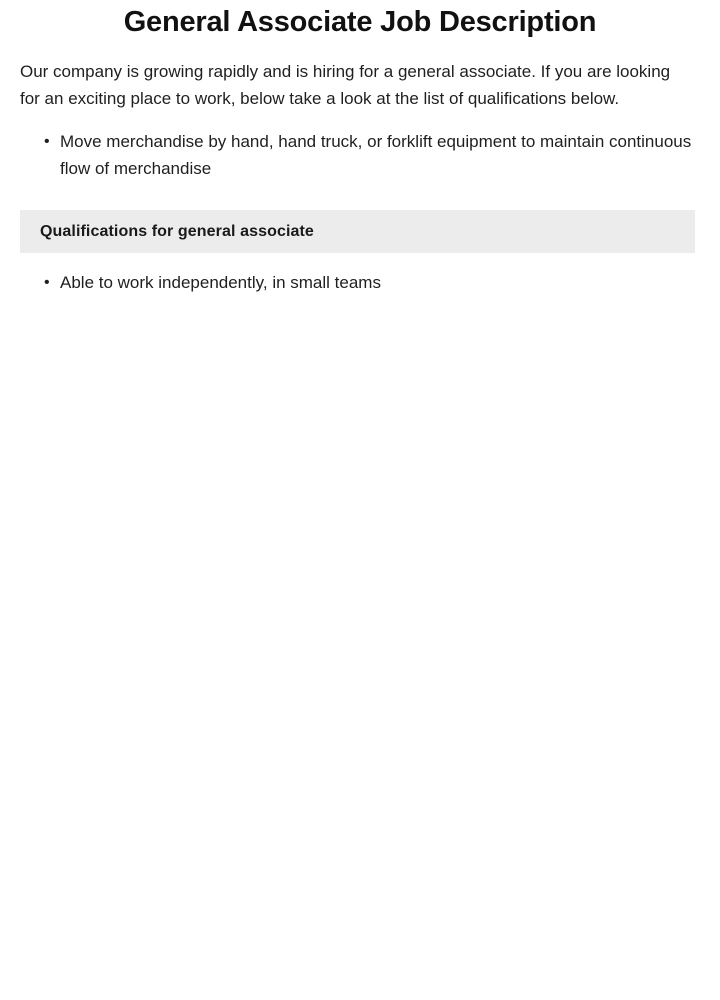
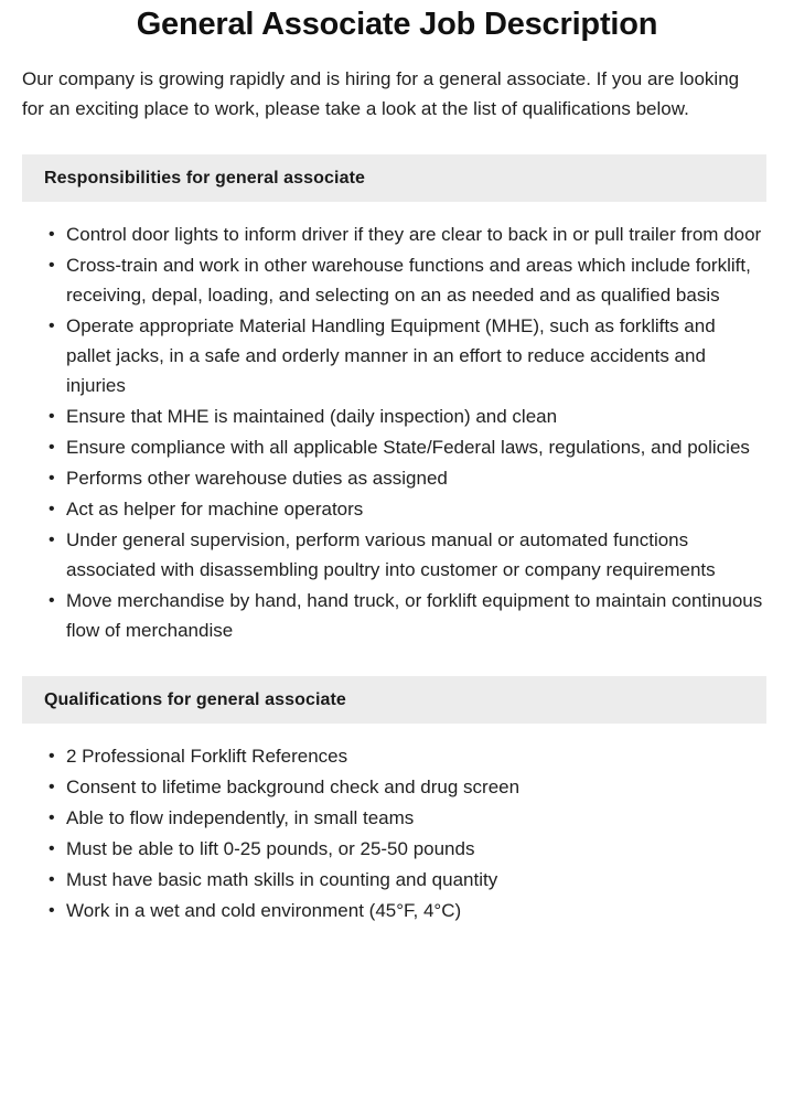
  General Associate Job Description
- Our company is growing rapidly and is hiring for a general associate. If you are looking for an exciting place to work, below take a look at the list of qualifications below.
+ Our company is growing rapidly and is hiring for a general associate. If you are looking for an exciting place to work, please take a look at the list of qualifications below.
+ Responsibilities for general associate
+ Control door lights to inform driver if they are clear to back in or pull trailer from door
+ Cross-train and work in other warehouse functions and areas which include forklift, receiving, depal, loading, and selecting on an as needed and as qualified basis
+ Operate appropriate Material Handling Equipment (MHE), such as forklifts and pallet jacks, in a safe and orderly manner in an effort to reduce accidents and injuries
+ Ensure that MHE is maintained (daily inspection) and clean
+ Ensure compliance with all applicable State/Federal laws, regulations, and policies
+ Performs other warehouse duties as assigned
+ Act as helper for machine operators
+ Under general supervision, perform various manual or automated functions associated with disassembling poultry into customer or company requirements
  Move merchandise by hand, hand truck, or forklift equipment to maintain continuous flow of merchandise
  Qualifications for general associate
+ 2 Professional Forklift References
+ Consent to lifetime background check and drug screen
- Able to work independently, in small teams
+ Able to flow independently, in small teams
+ Must be able to lift 0-25 pounds, or 25-50 pounds
+ Must have basic math skills in counting and quantity
+ Work in a wet and cold environment (45°F, 4°C)
